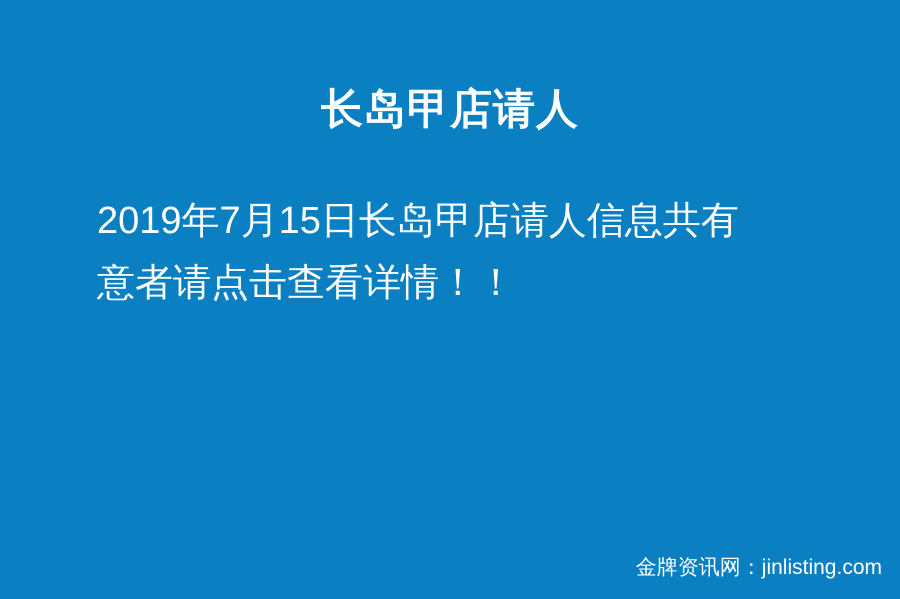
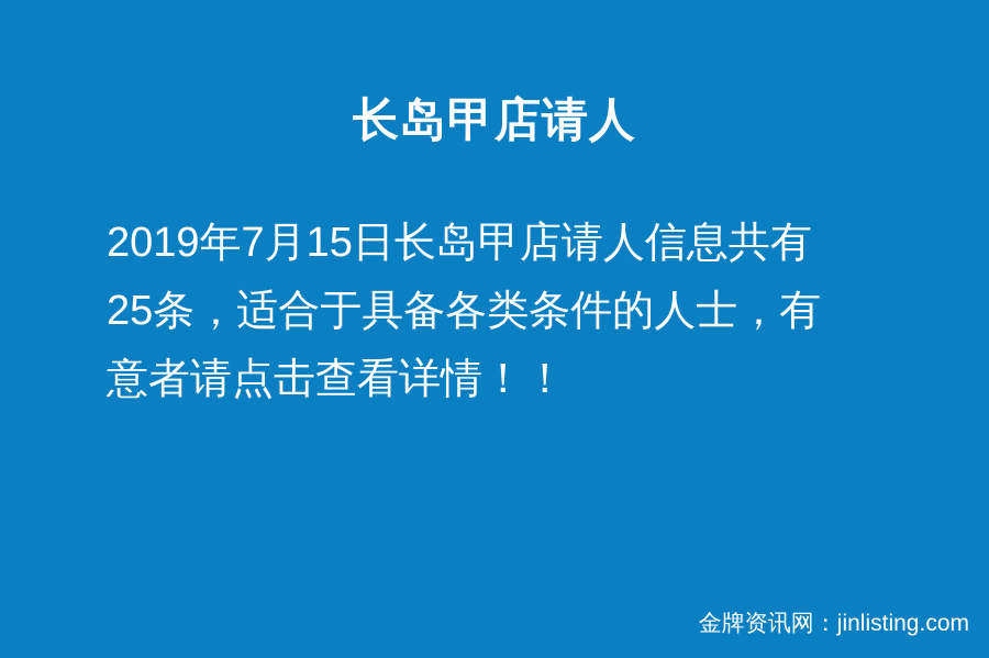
  长岛甲店请人
  2019年7月15日长岛甲店请人信息共有
+ 25条，适合于具备各类条件的人士，有
  意者请点击查看详情！！
  金牌资讯网：jinlisting.com
